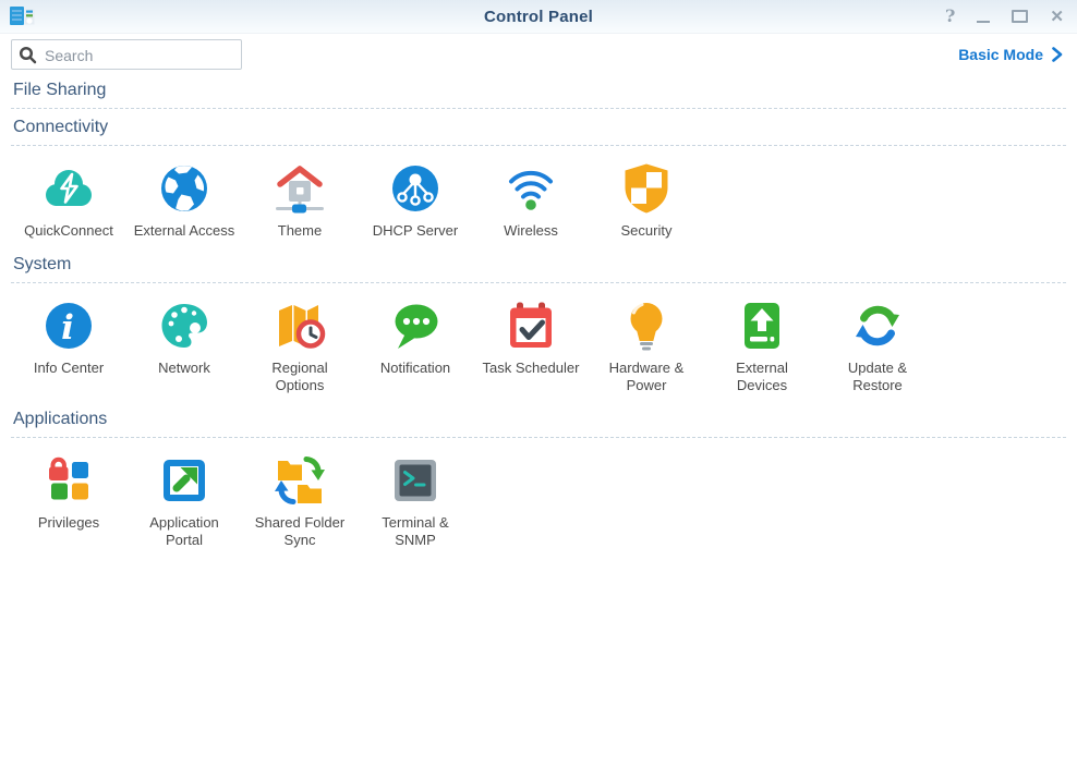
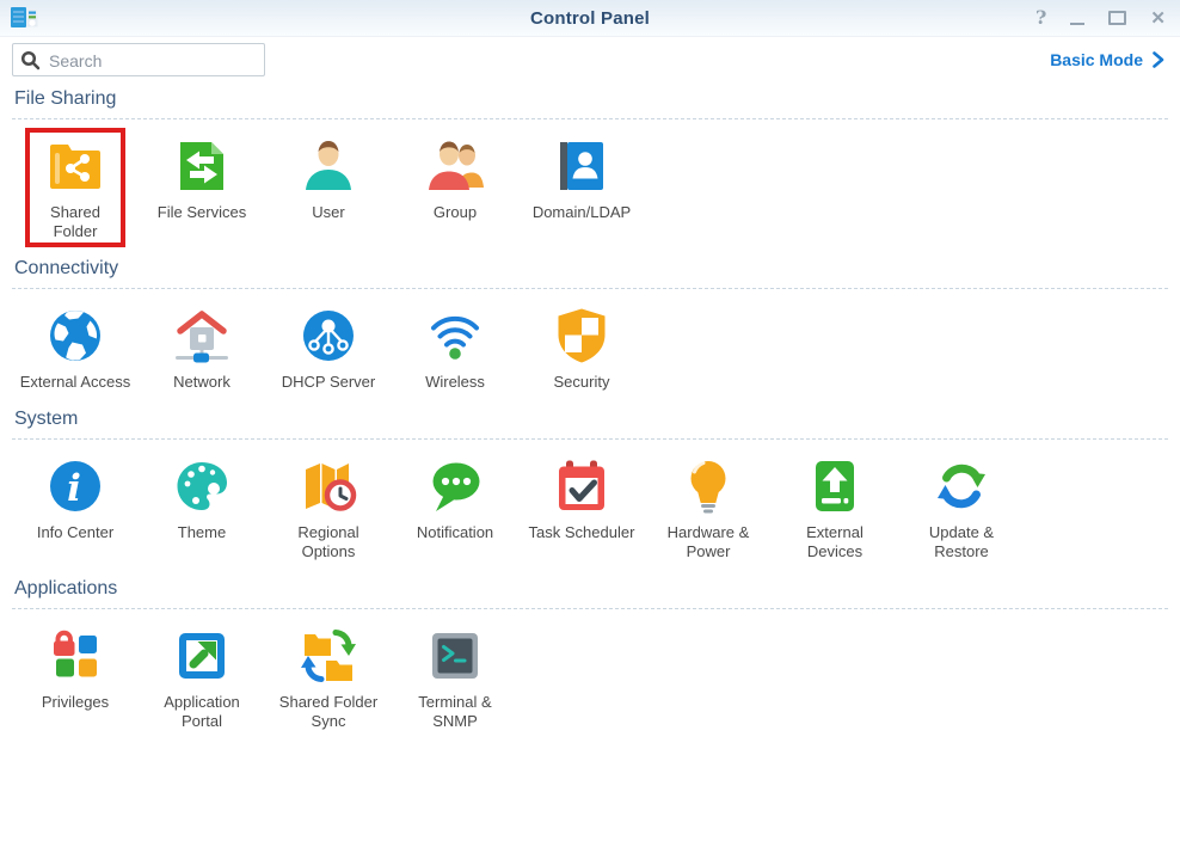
  Control Panel
  ?
  ✕
  Search
  Basic Mode
  File Sharing
+ Shared
+ Folder
+ File Services
+ User
+ Group
+ Domain/LDAP
  Connectivity
- QuickConnect
  External Access
- Theme
+ Network
  DHCP Server
  Wireless
  Security
  System
  i
  Info Center
- Network
+ Theme
  Regional
  Options
  Notification
  Task Scheduler
  Hardware &
  Power
  External
  Devices
  Update &
  Restore
  Applications
  Privileges
  Application
  Portal
  Shared Folder
  Sync
  Terminal &
  SNMP
